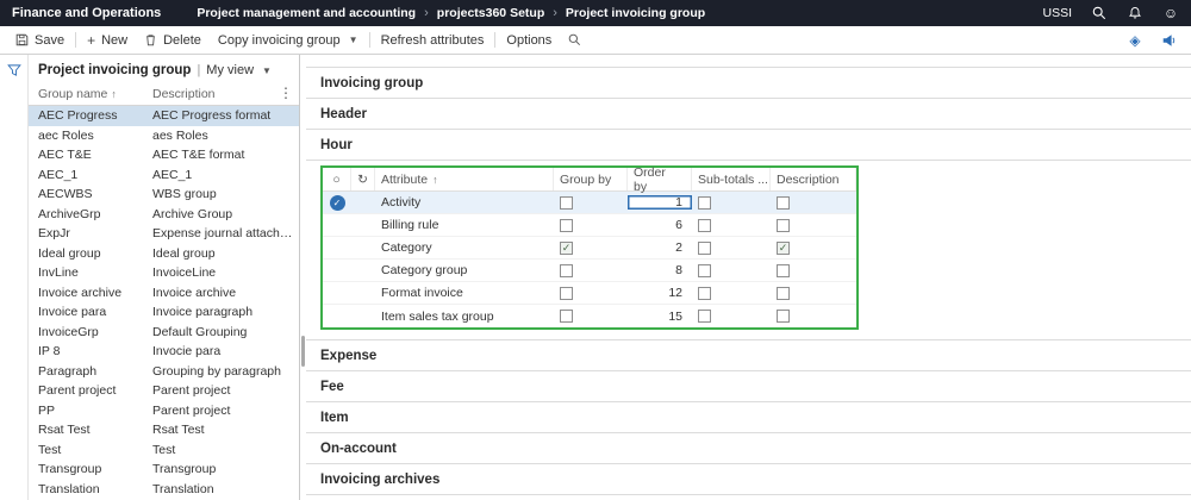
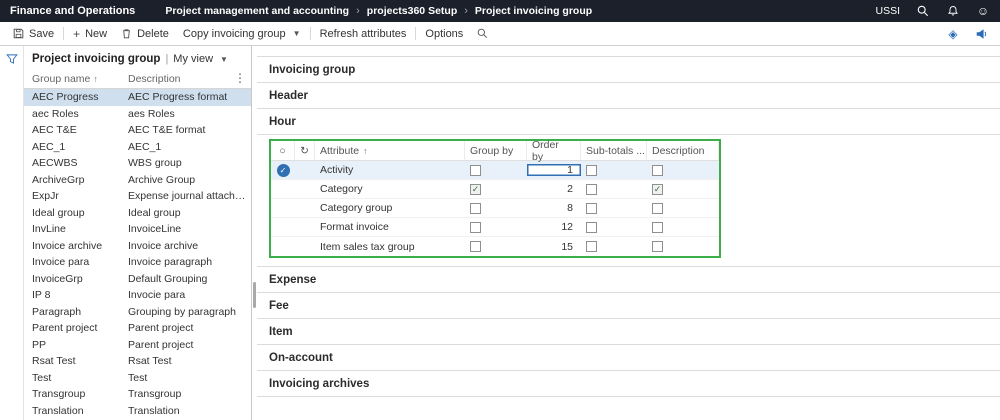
  Finance and Operations
  Project management and accounting
  ›
  projects360 Setup
  ›
  Project invoicing group
  USSI
  ☺
  Save
  +
  New
  Delete
  Copy invoicing group
  ▼
  Refresh attributes
  Options
  ◈
  Project invoicing group
  |
  My view
  ▼
  Group name
  ↑
  Description
  ⋮
  AEC Progress
  AEC Progress format
  aec Roles
  aes Roles
  AEC T&E
  AEC T&E format
  AEC_1
  AEC_1
  AECWBS
  WBS group
  ArchiveGrp
  Archive Group
  ExpJr
  Expense journal attachme.
  Ideal group
  Ideal group
  InvLine
  InvoiceLine
  Invoice archive
  Invoice archive
  Invoice para
  Invoice paragraph
  InvoiceGrp
  Default Grouping
  IP 8
  Invocie para
  Paragraph
  Grouping by paragraph
  Parent project
  Parent project
  PP
  Parent project
  Rsat Test
  Rsat Test
  Test
  Test
  Transgroup
  Transgroup
  Translation
  Translation
  Invoicing group
  Header
  Hour
  ○
  ↻
  Attribute
  ↑
  Group by
  Order by
  Sub-totals ...
  Description
  ✓
  Activity
  1
- Billing rule
- 6
  Category
  ✓
  2
  ✓
  Category group
  8
  Format invoice
  12
  Item sales tax group
  15
  Expense
  Fee
  Item
  On-account
  Invoicing archives
